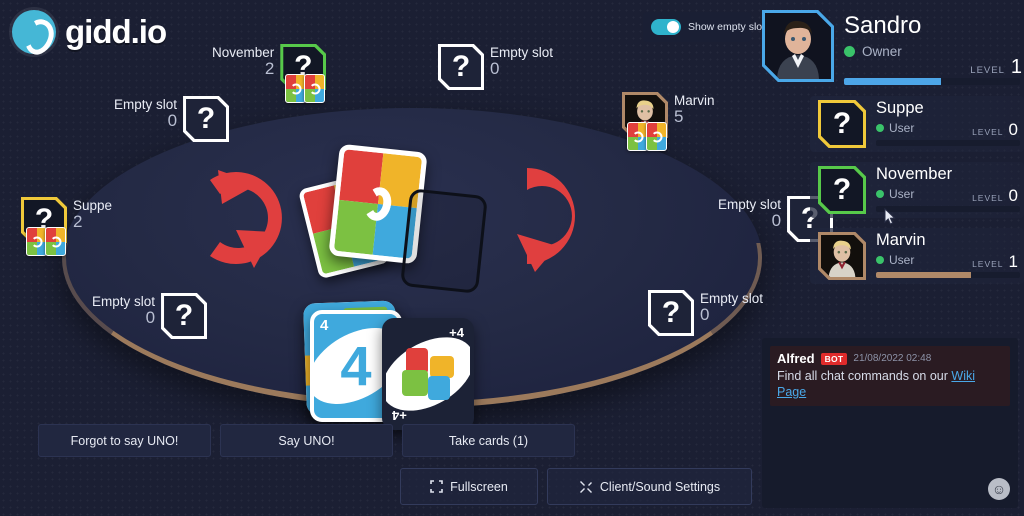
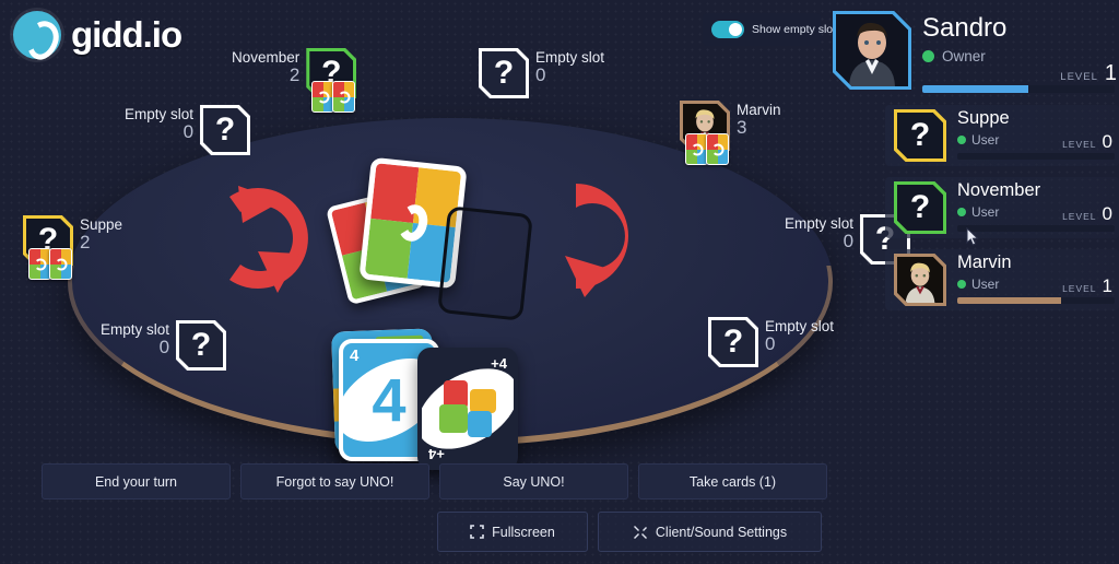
  gidd.io
  ?
  November
  2
  ?
  Empty slot
  0
  Marvin
- 5
+ 3
  ?
  Empty slot
  0
  ?
  Suppe
  2
  ?
  Empty slot
  0
  ?
  Empty slot
  0
  ?
  Empty slot
  0
  4
  4
  +4
+ End your turn
  Forgot to say UNO!
  Say UNO!
  Take cards (1)
  Fullscreen
  Client/Sound Settings
  Show empty slo
  Sandro
  Owner
  LEVEL
  1
  ?
  Suppe
  User
  LEVEL
  0
  ?
  November
  User
  LEVEL
  0
  Marvin
  User
  LEVEL
  1
- Alfred
- BOT
- 21/08/2022 02:48
- Find all chat commands on our Wiki Page
- ☺
